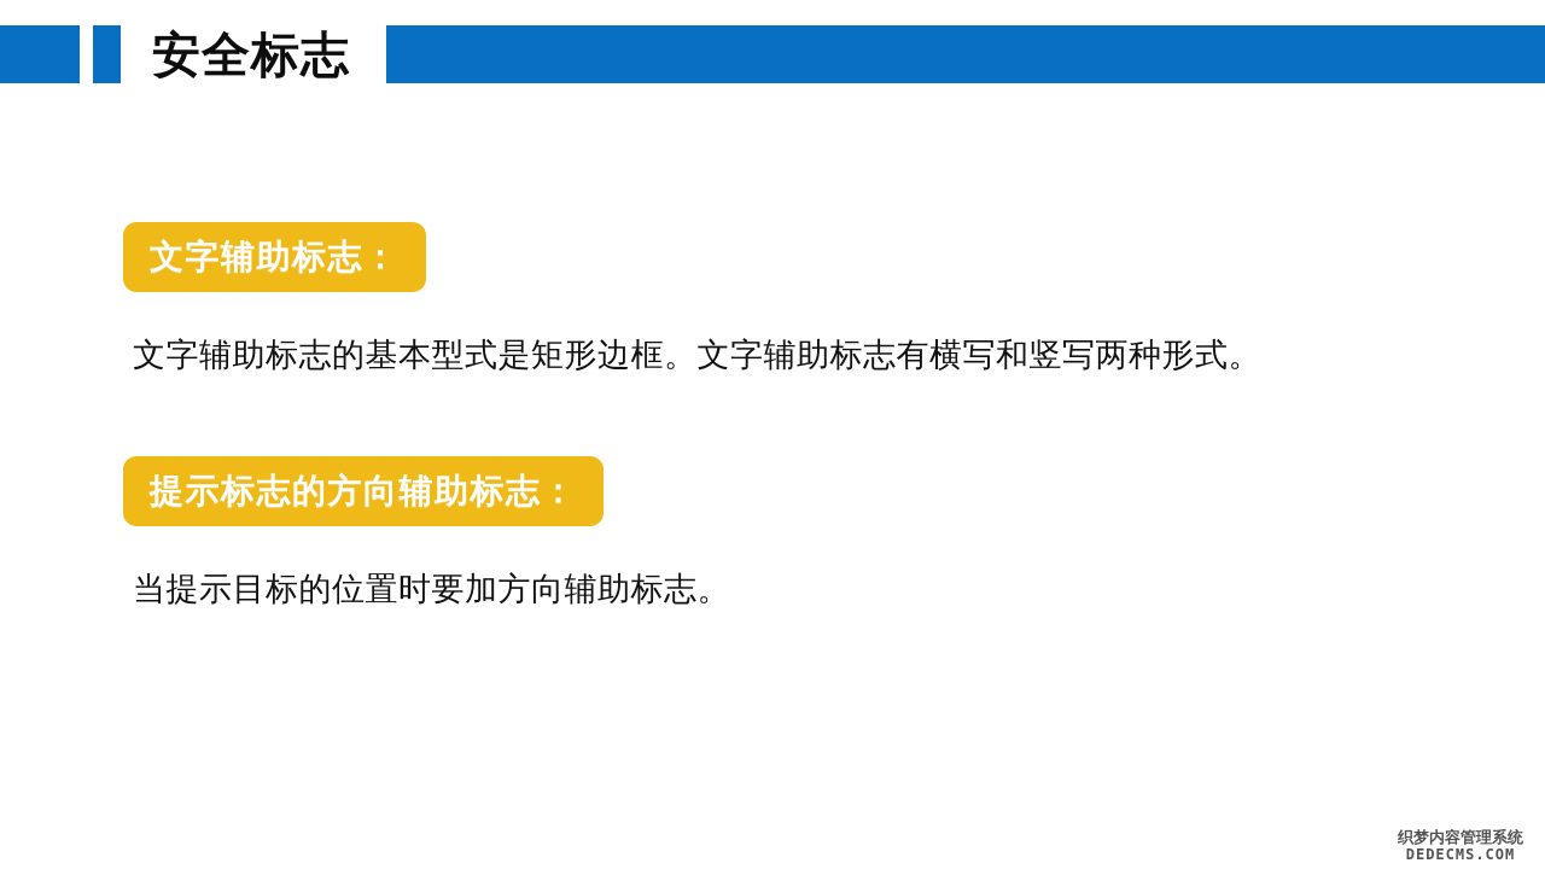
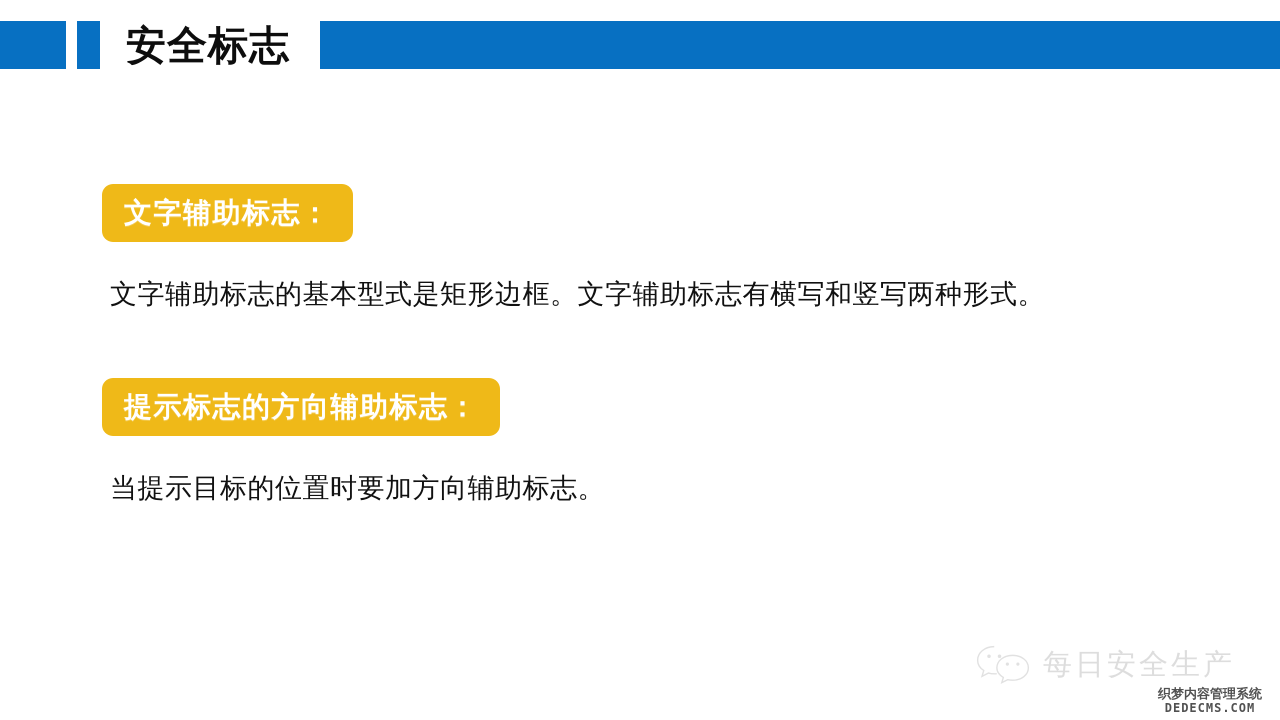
  安全标志
  文字辅助标志：
  文字辅助标志的基本型式是矩形边框。文字辅助标志有横写和竖写两种形式。
  提示标志的方向辅助标志：
  当提示目标的位置时要加方向辅助标志。
+ 每日安全生产
  织梦内容管理系统
  DEDECMS.COM
